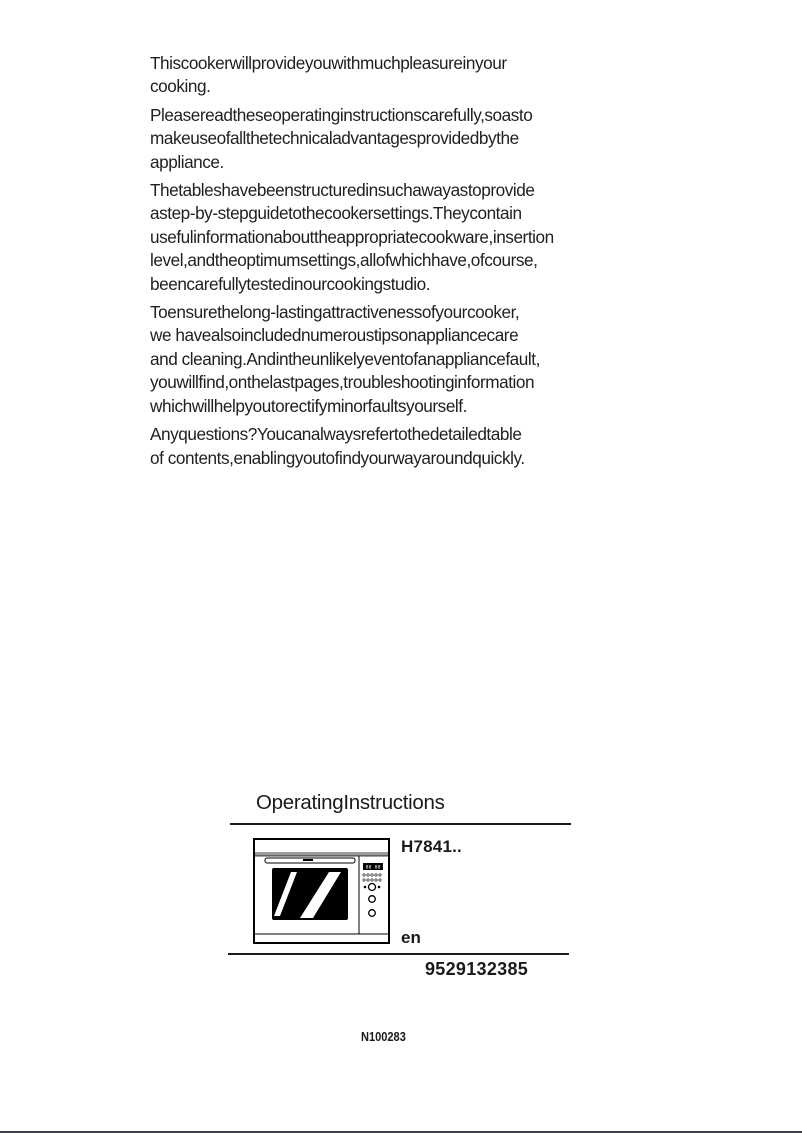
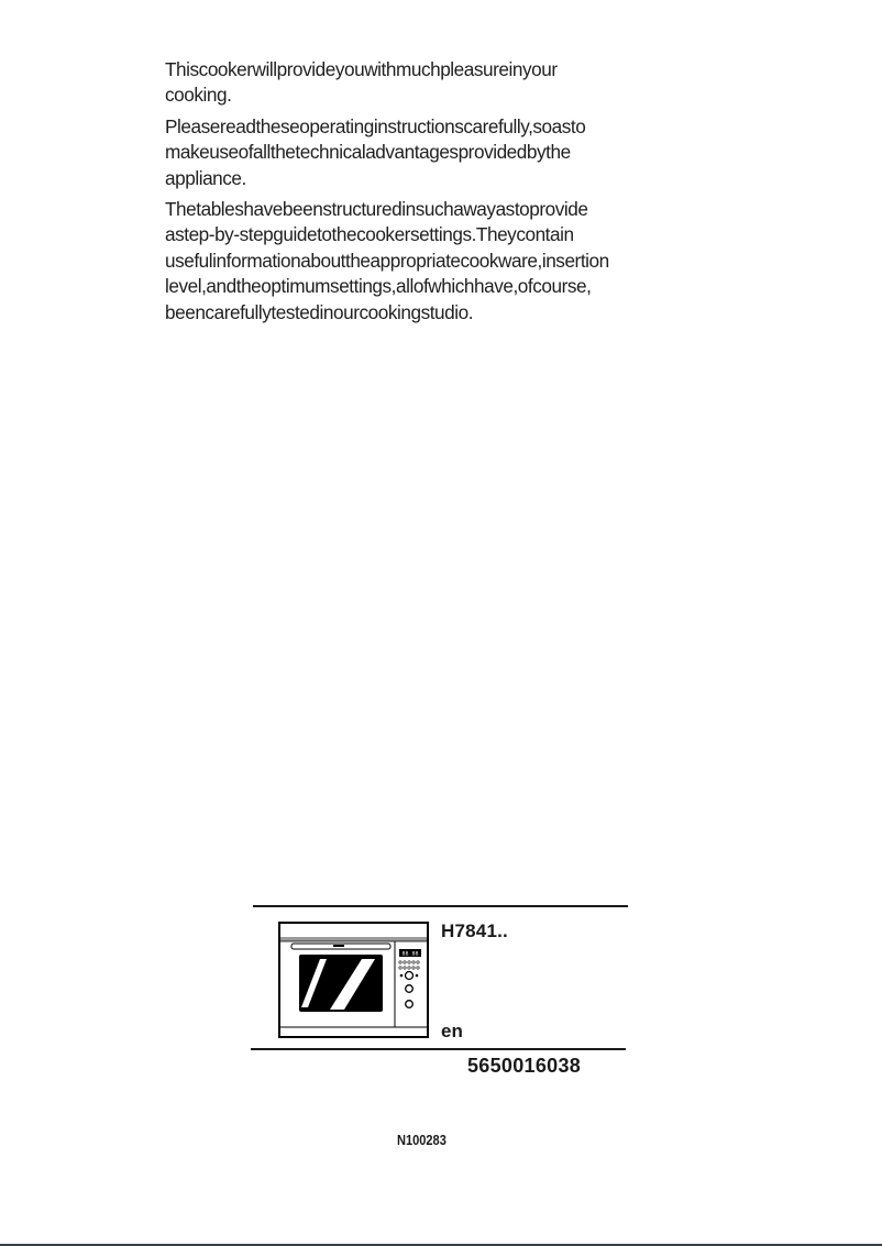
  Thiscookerwillprovideyouwithmuchpleasureinyour
  cooking.
  Pleasereadtheseoperatinginstructionscarefully,soasto
  makeuseofallthetechnicaladvantagesprovidedbythe
  appliance.
  Thetableshavebeenstructuredinsuchawayastoprovide
  astep-by-stepguidetothecookersettings.Theycontain
  usefulinformationabouttheappropriatecookware,insertion
  level,andtheoptimumsettings,allofwhichhave,ofcourse,
  beencarefullytestedinourcookingstudio.
- Toensurethelong-lastingattractivenessofyourcooker,
- we havealsoincludednumeroustipsonappliancecare
- and cleaning.Andintheunlikelyeventofanappliancefault,
- youwillfind,onthelastpages,troubleshootinginformation
- whichwillhelpyoutorectifyminorfaultsyourself.
- Anyquestions?Youcanalwaysrefertothedetailedtable
- of contents,enablingyoutofindyourwayaroundquickly.
- OperatingInstructions
  H7841..
  en
- 9529132385
+ 5650016038
  N100283
